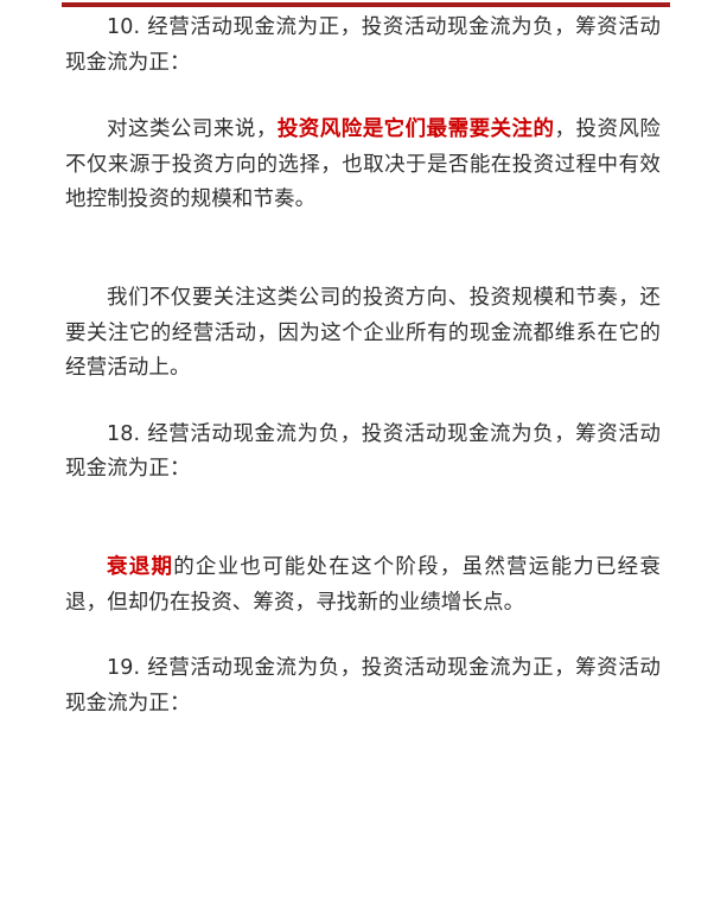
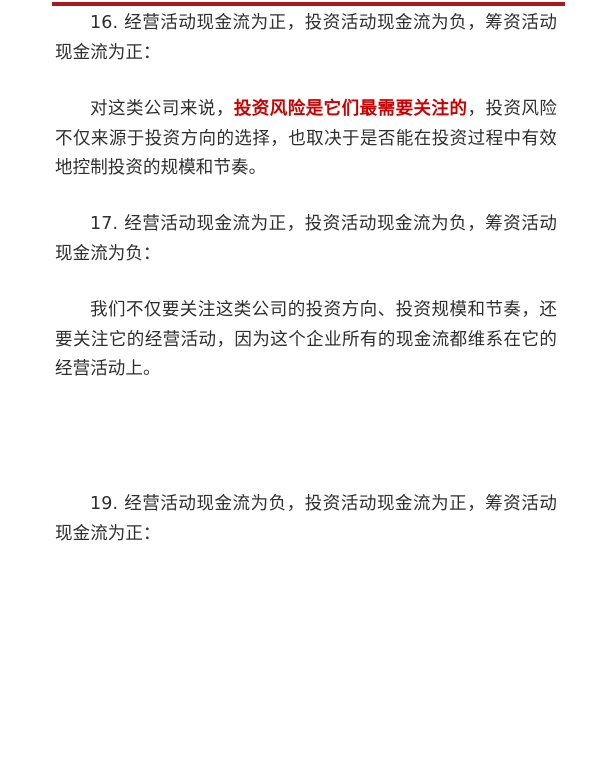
- 10. 经营活动现金流为正，投资活动现金流为负，筹资活动现金流为正：
+ 16. 经营活动现金流为正，投资活动现金流为负，筹资活动现金流为正：
  对这类公司来说，投资风险是它们最需要关注的，投资风险不仅来源于投资方向的选择，也取决于是否能在投资过程中有效地控制投资的规模和节奏。
+ 17. 经营活动现金流为正，投资活动现金流为负，筹资活动现金流为负：
  我们不仅要关注这类公司的投资方向、投资规模和节奏，还要关注它的经营活动，因为这个企业所有的现金流都维系在它的经营活动上。
- 18. 经营活动现金流为负，投资活动现金流为负，筹资活动现金流为正：
- 衰退期的企业也可能处在这个阶段，虽然营运能力已经衰退，但却仍在投资、筹资，寻找新的业绩增长点。
  19. 经营活动现金流为负，投资活动现金流为正，筹资活动现金流为正：
